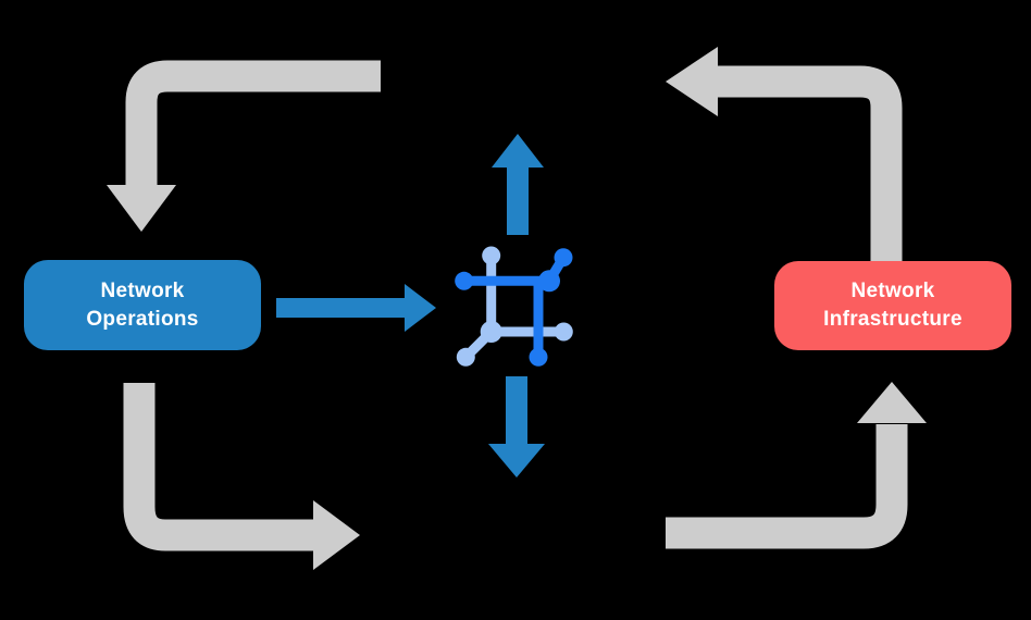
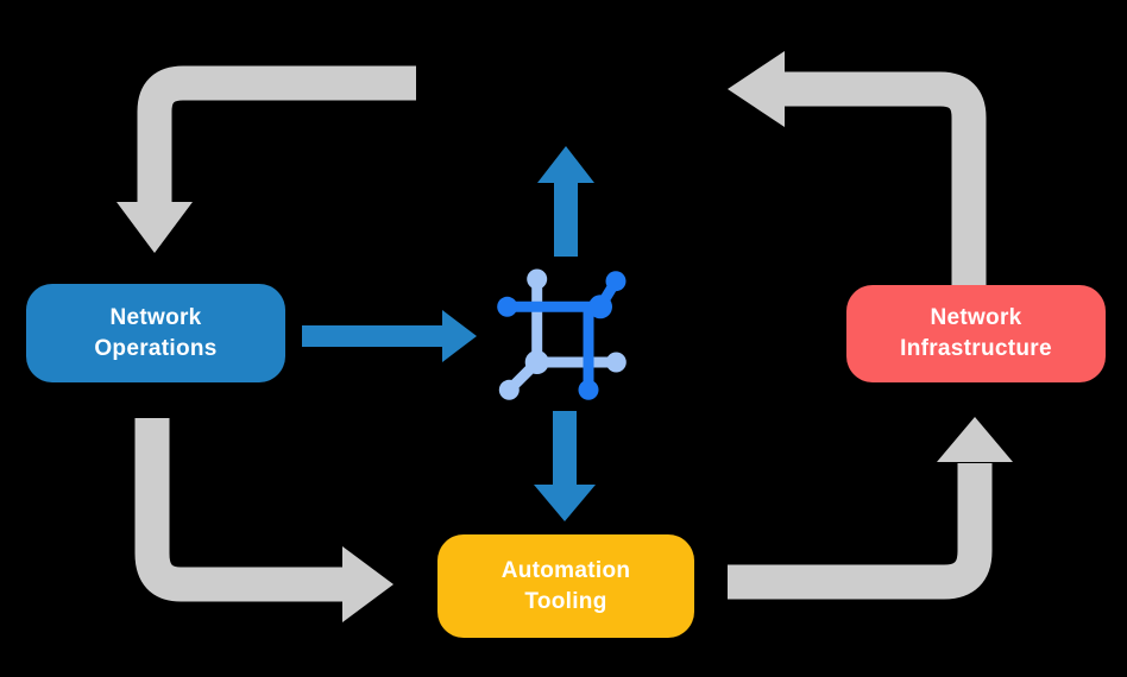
  Network
  Operations
  Network
  Infrastructure
+ Automation
+ Tooling
